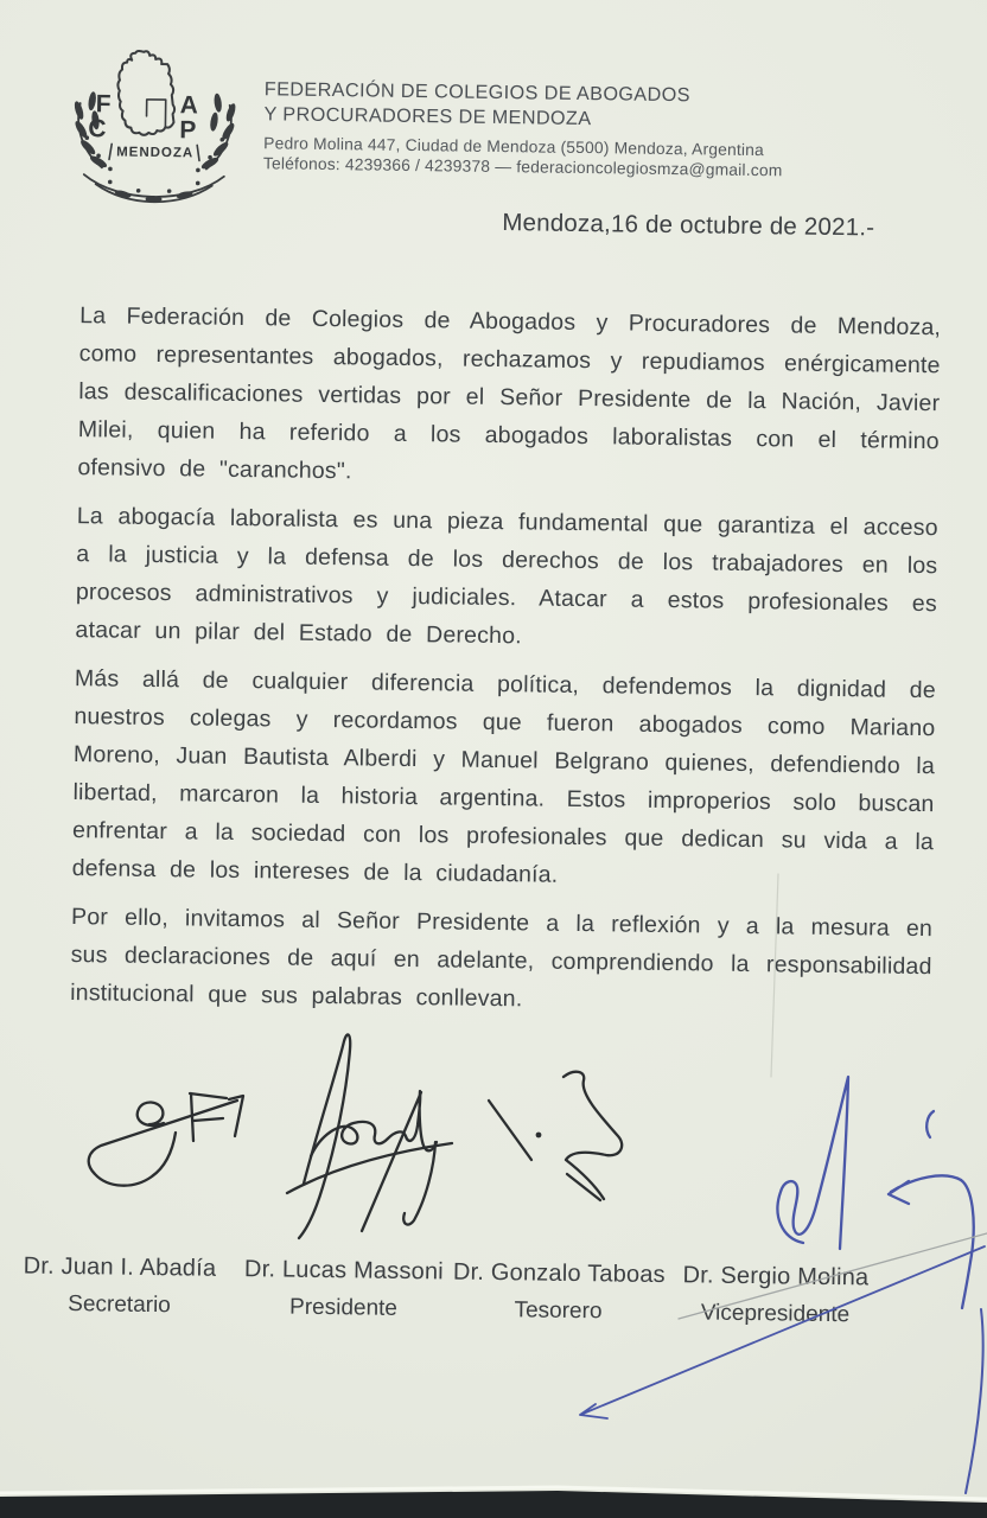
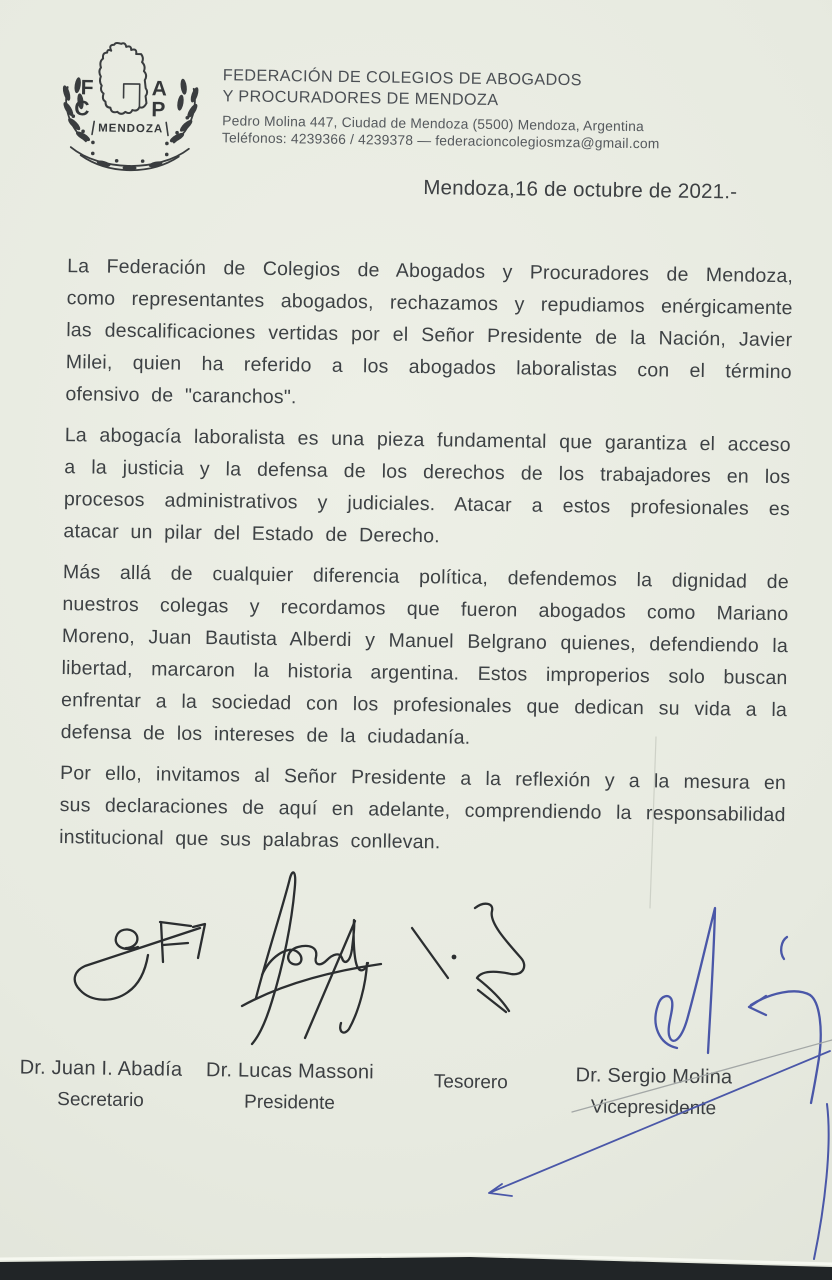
  F
  A
  C
  P
  MENDOZA
  FEDERACIÓN DE COLEGIOS DE ABOGADOS
  Y PROCURADORES DE MENDOZA
  Pedro Molina 447, Ciudad de Mendoza (5500) Mendoza, Argentina
  Teléfonos: 4239366 / 4239378 — federacioncolegiosmza@gmail.com
  Mendoza,16 de octubre de 2021.-
  La Federación de Colegios de Abogados y Procuradores de Mendoza, como representantes abogados, rechazamos y repudiamos enérgicamente las descalificaciones vertidas por el Señor Presidente de la Nación, Javier Milei, quien ha referido a los abogados laboralistas con el término ofensivo de "caranchos".
  La abogacía laboralista es una pieza fundamental que garantiza el acceso a la justicia y la defensa de los derechos de los trabajadores en los procesos administrativos y judiciales. Atacar a estos profesionales es atacar un pilar del Estado de Derecho.
  Más allá de cualquier diferencia política, defendemos la dignidad de nuestros colegas y recordamos que fueron abogados como Mariano Moreno, Juan Bautista Alberdi y Manuel Belgrano quienes, defendiendo la libertad, marcaron la historia argentina. Estos improperios solo buscan enfrentar a la sociedad con los profesionales que dedican su vida a la defensa de los intereses de la ciudadanía.
  Por ello, invitamos al Señor Presidente a la reflexión y a la mesura en sus declaraciones de aquí en adelante, comprendiendo la responsabilidad institucional que sus palabras conllevan.
  Dr. Juan I. Abadía
  Secretario
  Dr. Lucas Massoni
  Presidente
- Dr. Gonzalo Taboas
  Tesorero
  Dr. Sergio Molina
  Vicepresidente
